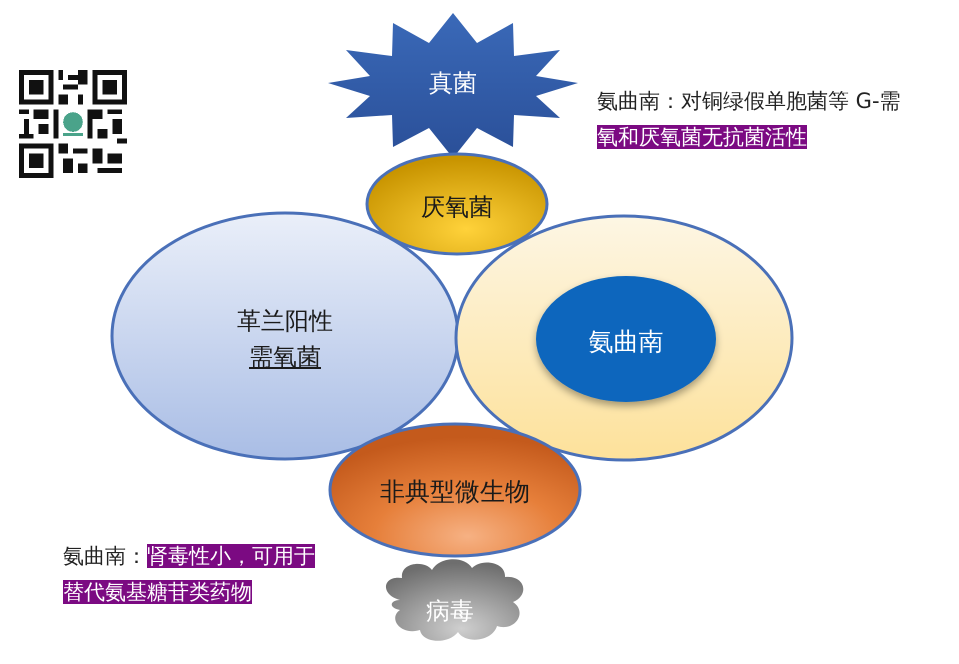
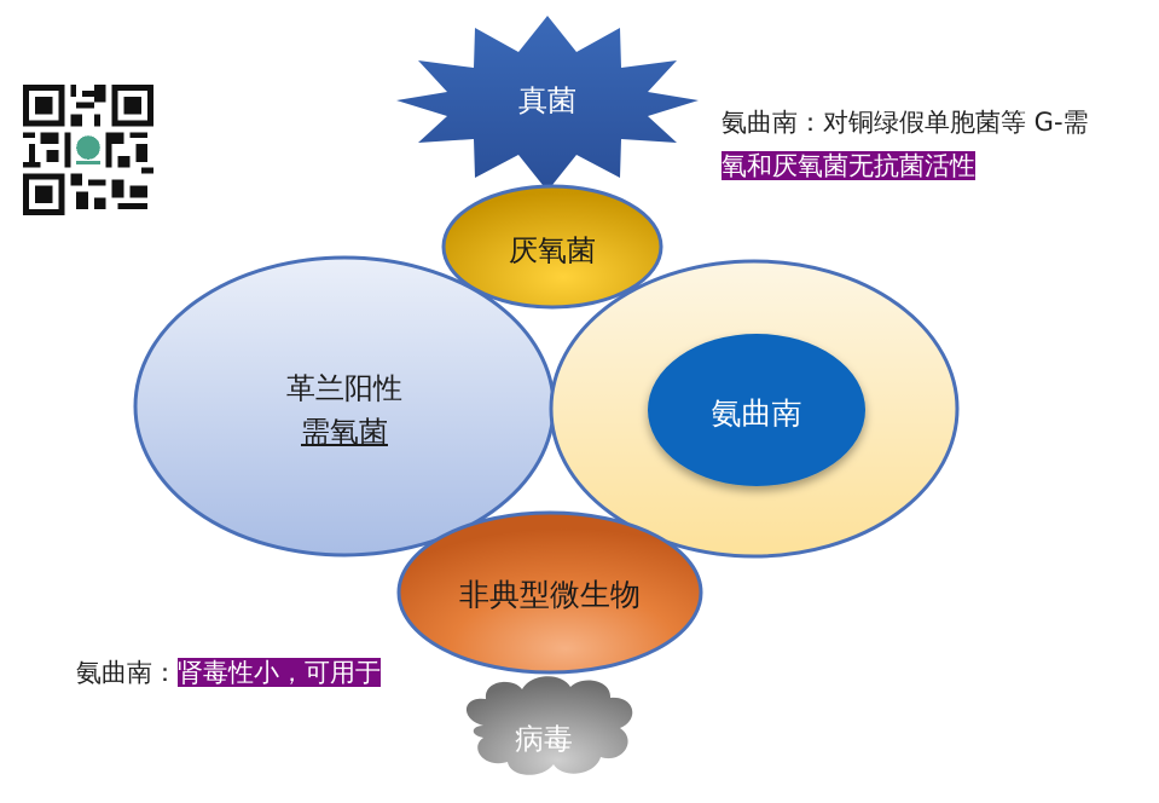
  真菌
  厌氧菌
  革兰阳性
  需氧菌
  氨曲南
  非典型微生物
  病毒
  氨曲南：对铜绿假单胞菌等 G-需
  氧和厌氧菌无抗菌活性
  氨曲南：肾毒性小，可用于
- 替代氨基糖苷类药物
